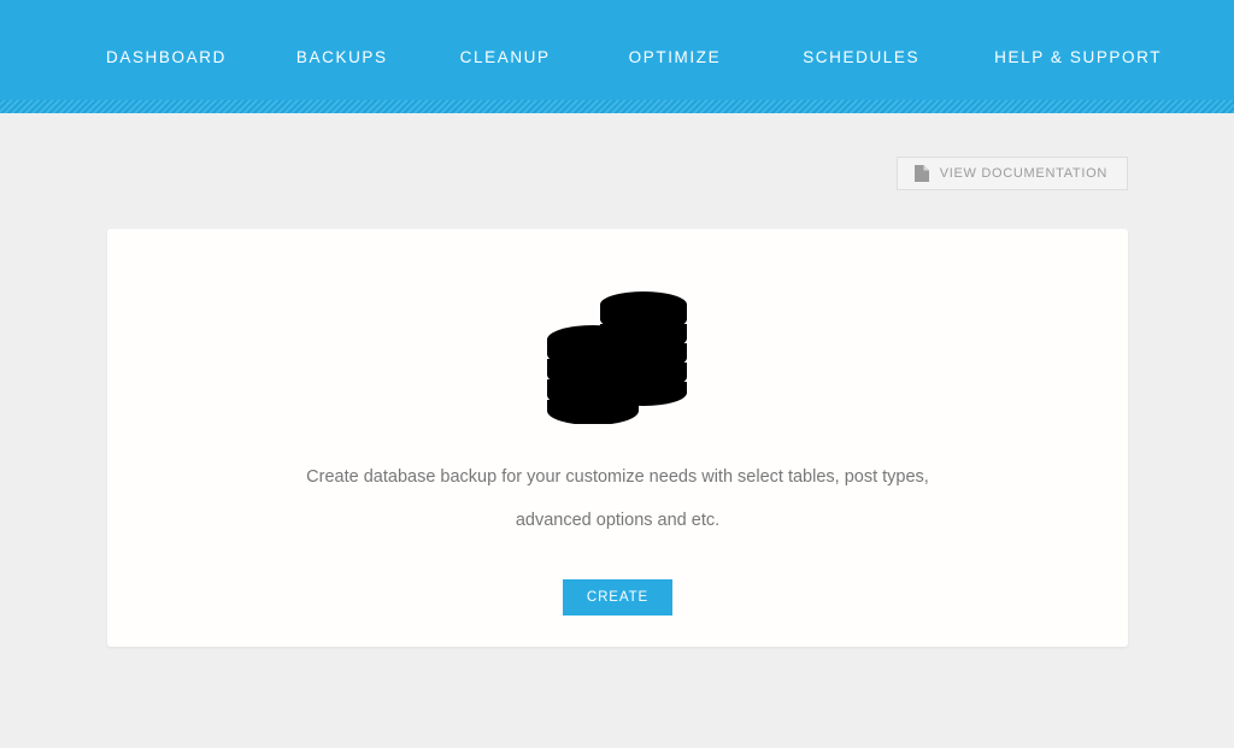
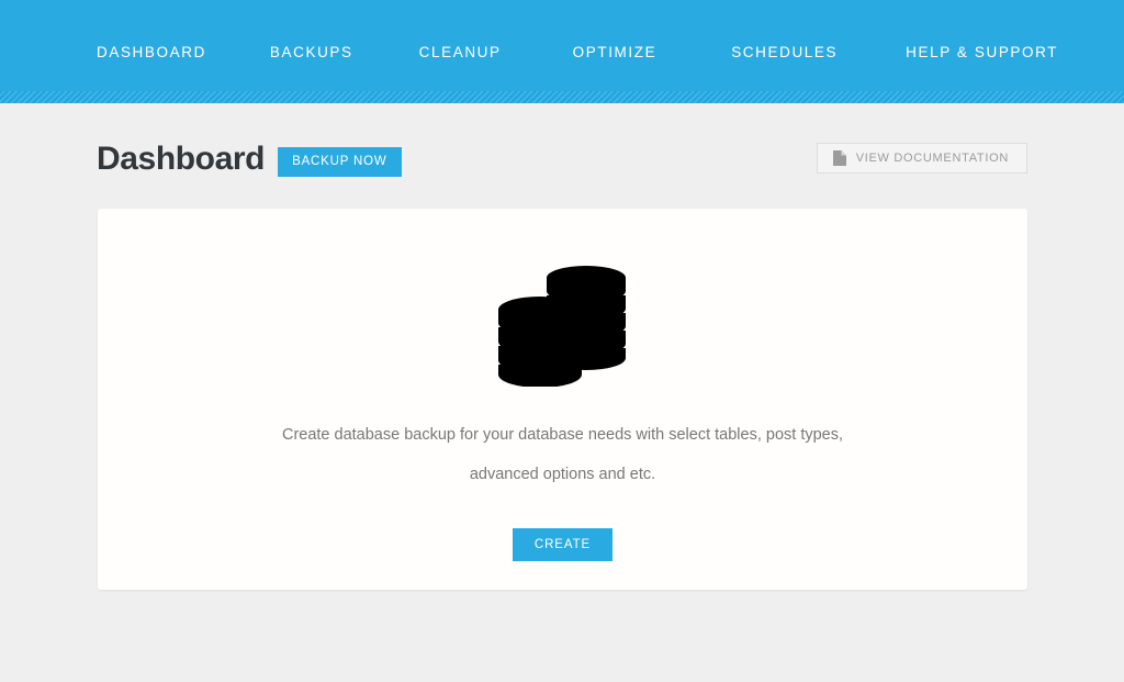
  DASHBOARD
  BACKUPS
  CLEANUP
  OPTIMIZE
  SCHEDULES
  HELP & SUPPORT
+ Dashboard
+ BACKUP NOW
  VIEW DOCUMENTATION
- Create database backup for your customize needs with select tables, post types, advanced options and etc.
+ Create database backup for your database needs with select tables, post types, advanced options and etc.
  CREATE
